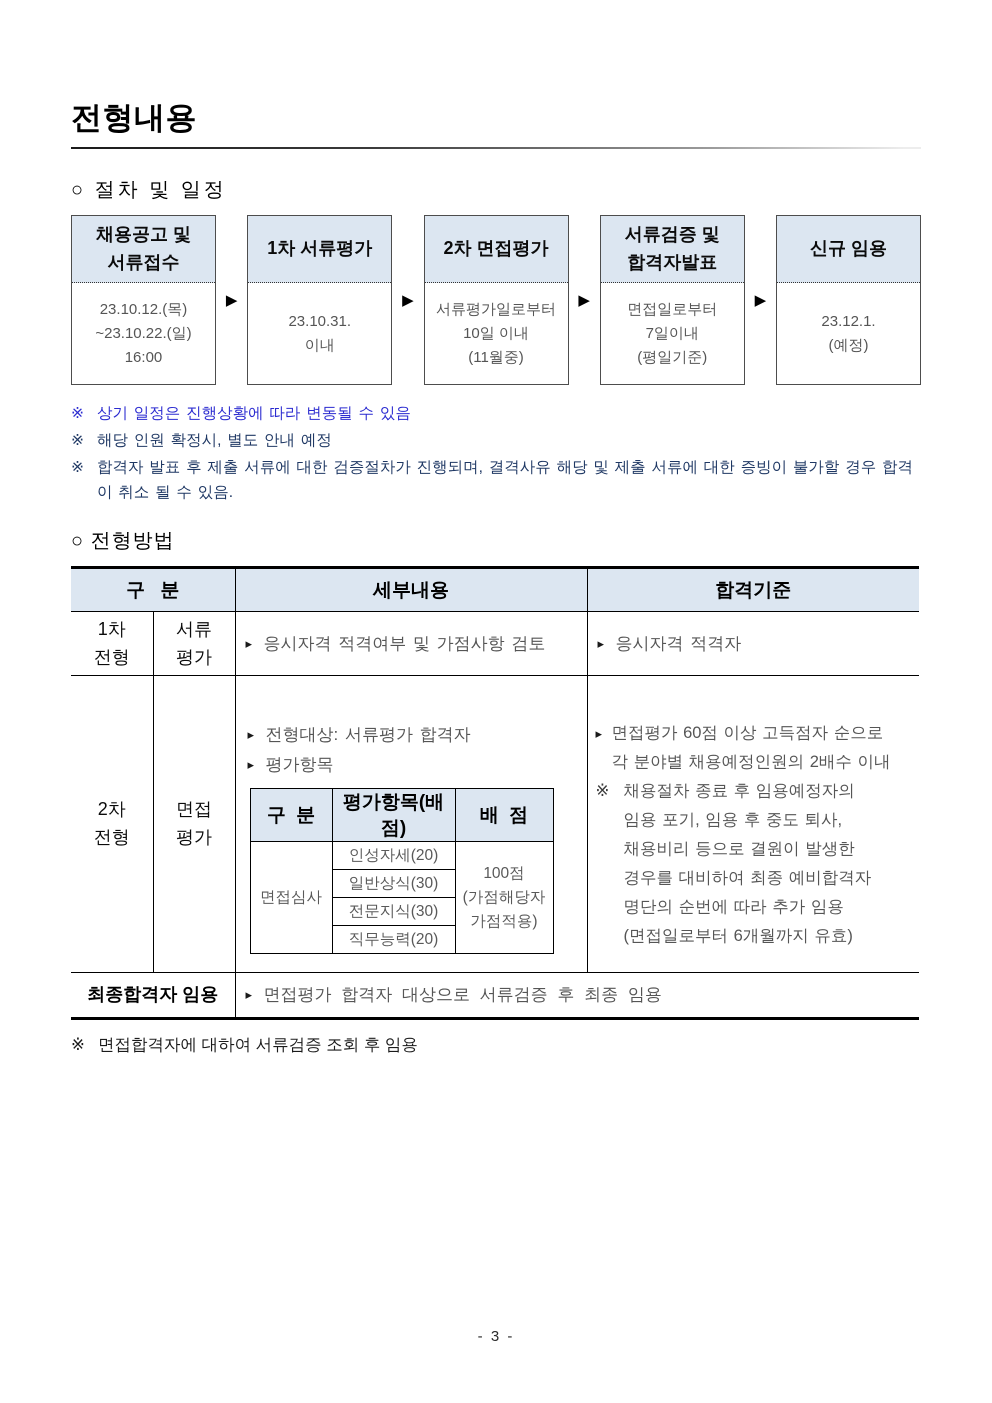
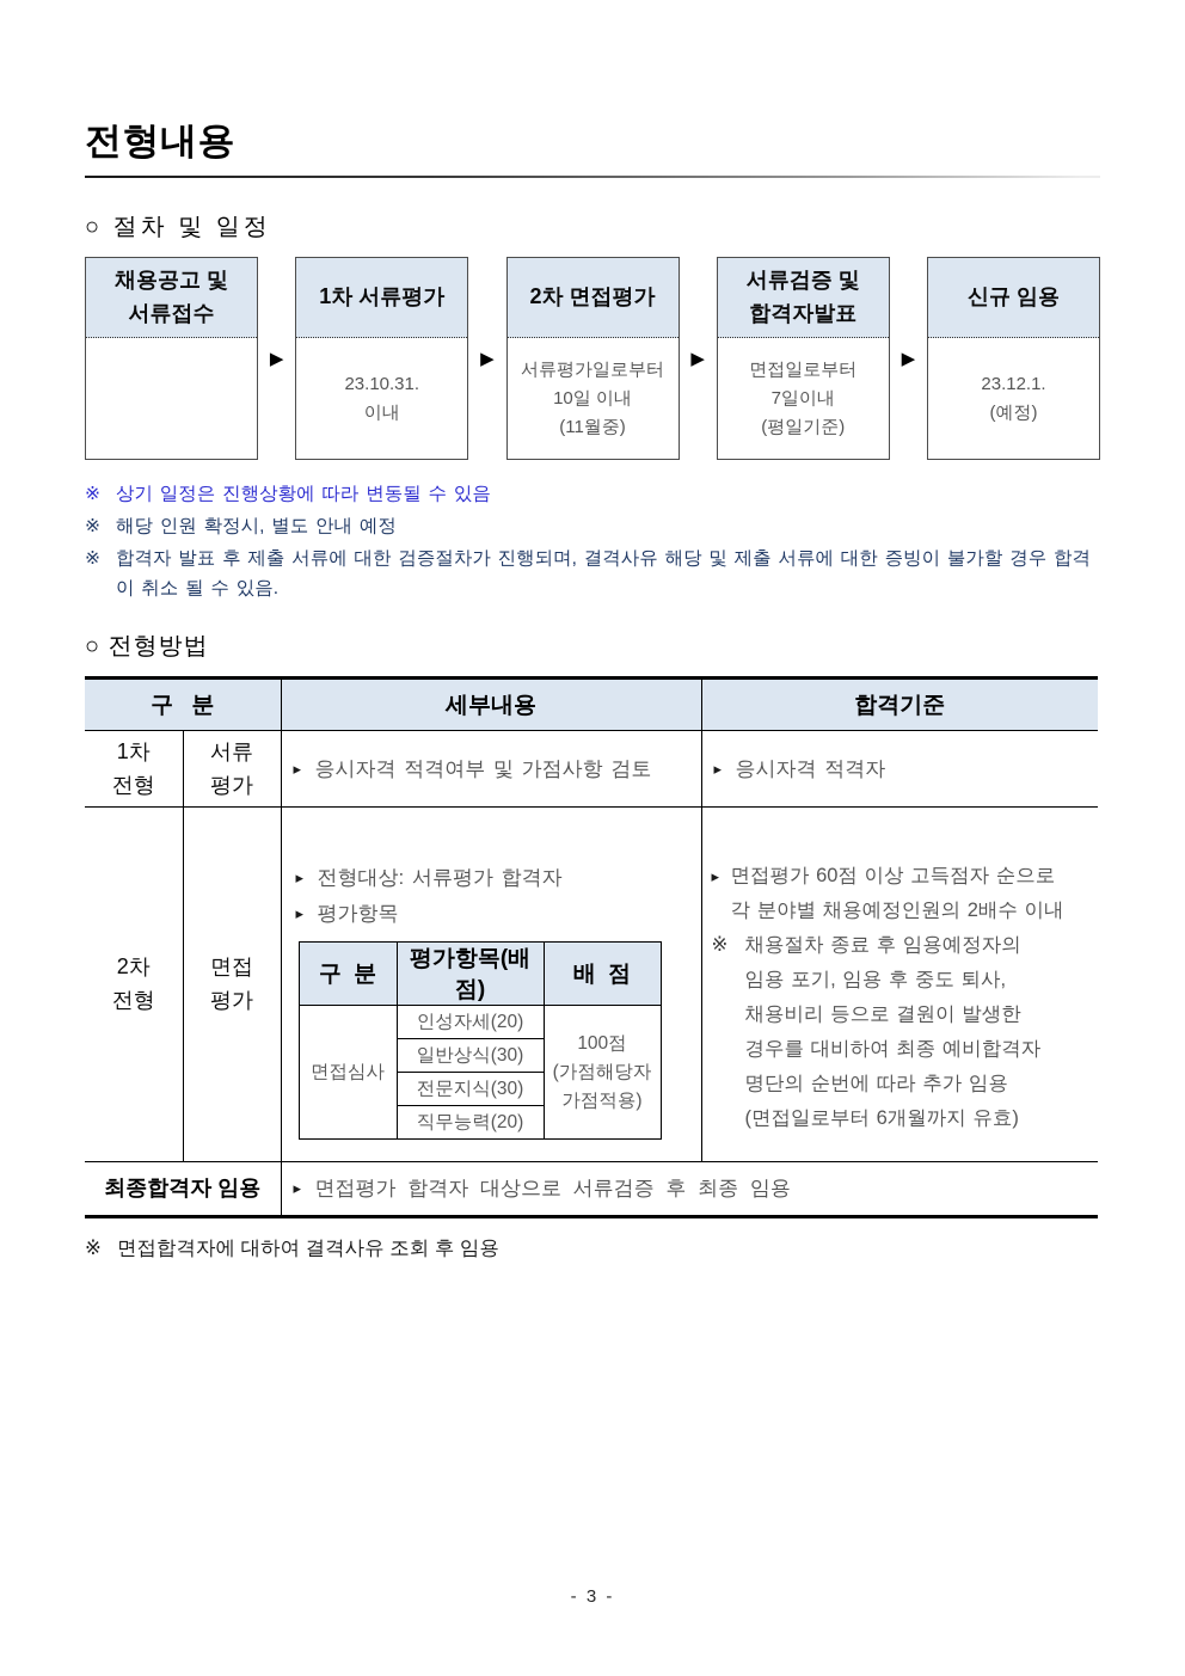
  전형내용
  ○ 절차 및 일정
  채용공고 및
  서류접수
- 23.10.12.(목)
- ~23.10.22.(일)
- 16:00
  ▶
  1차 서류평가
  23.10.31.
  이내
  ▶
  2차 면접평가
  서류평가일로부터
  10일 이내
  (11월중)
  ▶
  서류검증 및
  합격자발표
  면접일로부터
  7일이내
  (평일기준)
  ▶
  신규 임용
  23.12.1.
  (예정)
  ※
  상기 일정은 진행상황에 따라 변동될 수 있음
  ※
  해당 인원 확정시, 별도 안내 예정
  ※
  합격자 발표 후 제출 서류에 대한 검증절차가 진행되며, 결격사유 해당 및 제출 서류에 대한 증빙이 불가할 경우 합격이 취소 될 수 있음.
  ○ 전형방법
  구 분	세부내용	합격기준
  1차 전형	서류 평가	▸ 응시자격 적격여부 및 가점사항 검토	▸ 응시자격 적격자
  2차 전형	면접 평가	▸ 전형대상: 서류평가 합격자 ▸ 평가항목
  구 분	평가항목(배점)	배 점
  면접심사	인성자세(20)	100점 (가점해당자 가점적용)
  일반상식(30)
  전문지식(30)
  직무능력(20)
  			▸ 면접평가 60점 이상 고득점자 순으로 각 분야별 채용예정인원의 2배수 이내 ※ 채용절차 종료 후 임용예정자의 임용 포기, 임용 후 중도 퇴사, 채용비리 등으로 결원이 발생한 경우를 대비하여 최종 예비합격자 명단의 순번에 따라 추가 임용 (면접일로부터 6개월까지 유효)
  최종합격자 임용	▸ 면접평가 합격자 대상으로 서류검증 후 최종 임용
  ※
- 면접합격자에 대하여 서류검증 조회 후 임용
+ 면접합격자에 대하여 결격사유 조회 후 임용
  - 3 -
